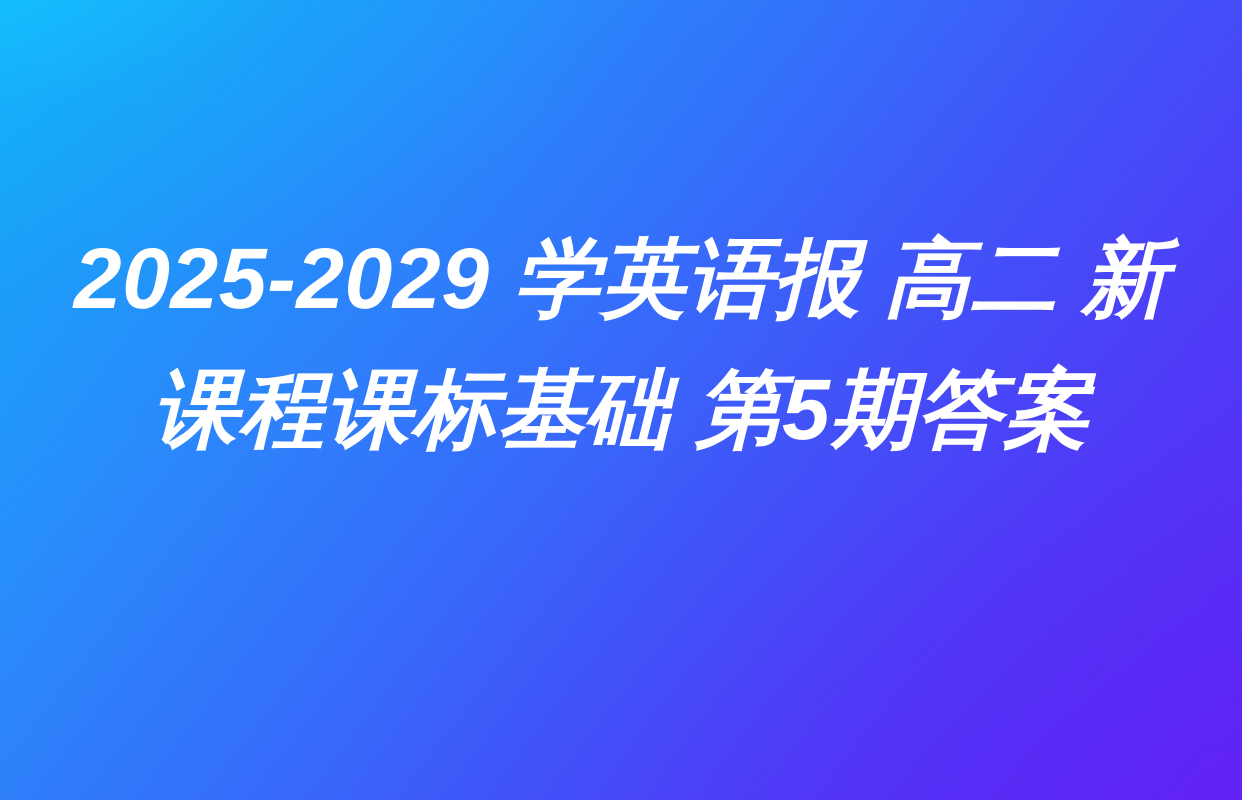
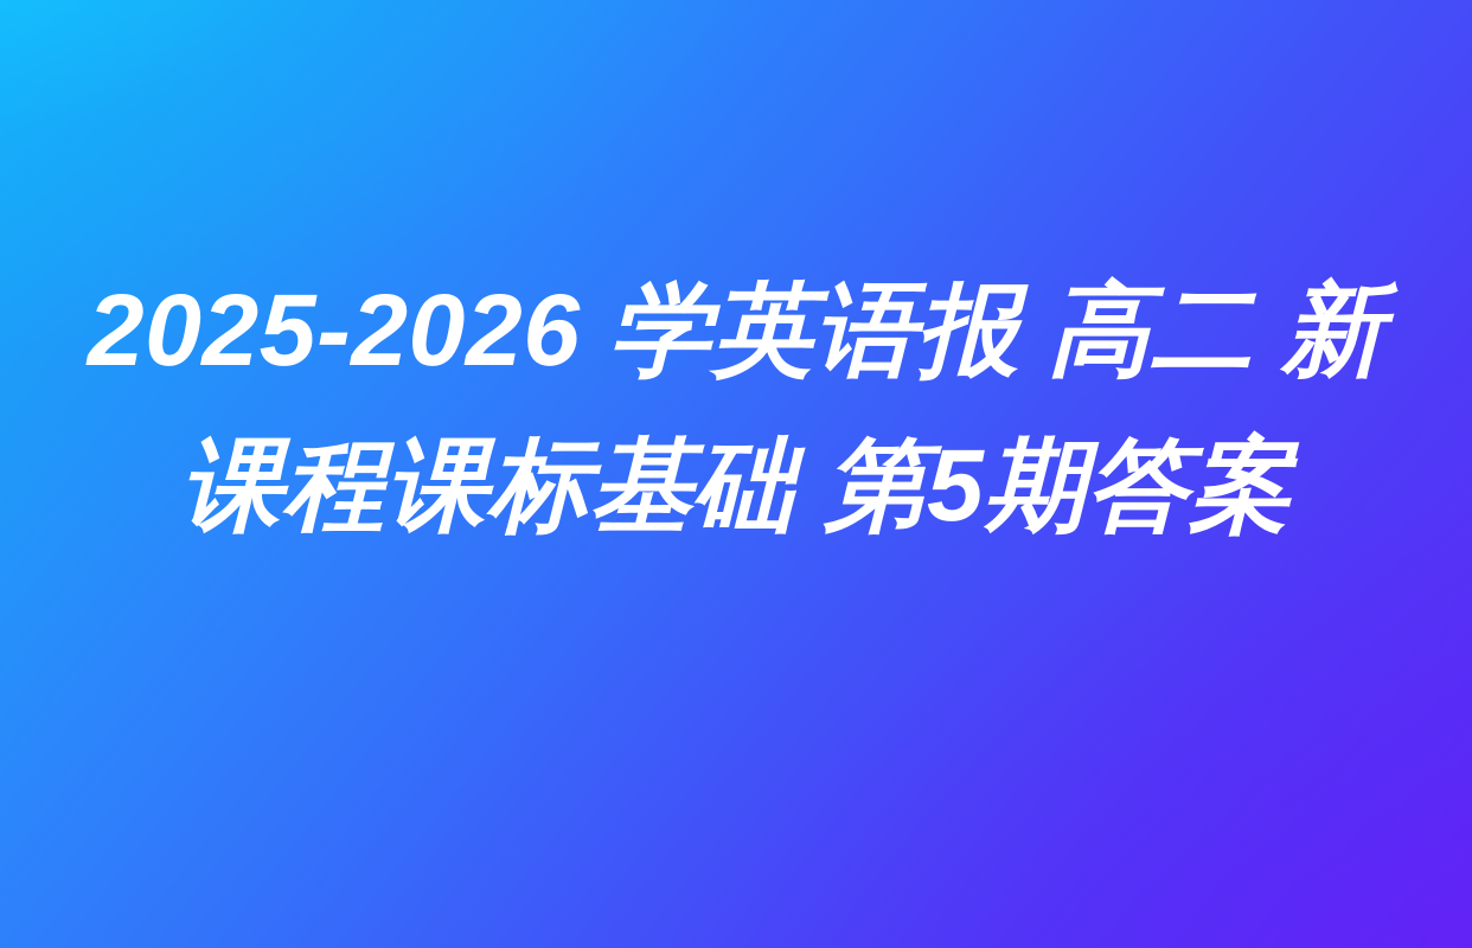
- 2025-2029 学英语报 高二 新课程课标基础 第5期答案
+ 2025-2026 学英语报 高二 新课程课标基础 第5期答案
